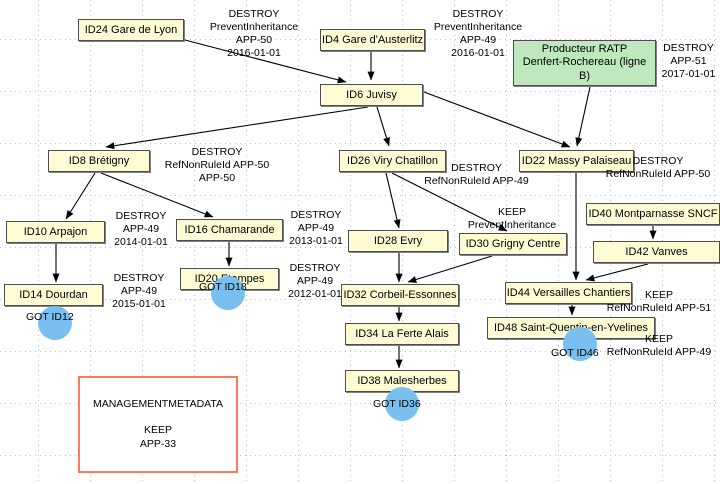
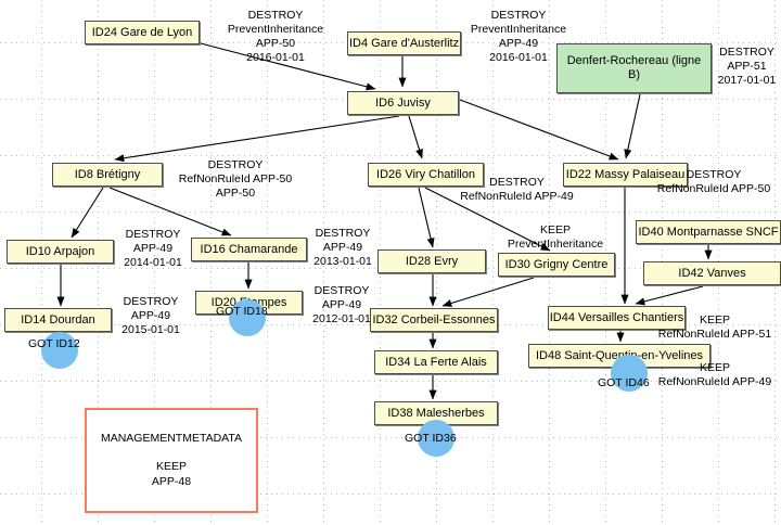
  ID24 Gare de Lyon
  ID4 Gare d'Austerlitz
- Producteur RATP
  Denfert-Rochereau (ligne B)
  ID6 Juvisy
  ID8 Brétigny
  ID26 Viry Chatillon
  ID22 Massy Palaiseau
  ID10 Arpajon
  ID16 Chamarande
  ID40 Montparnasse SNCF
  ID28 Evry
  ID30 Grigny Centre
  ID42 Vanves
  ID14 Dourdan
  ID20mpes
  ID32 Corbeil-Essonnes
  ID44 Versailles Chantiers
  ID34 La Ferte Alais
  ID48 Saint-Que-en-Yvelines
  ID38 Malesherbes
  DESTROY
  PreventInheritance
  APP-50
  2016-01-01
  DESTROY
  PreventInheritance
  APP-49
  2016-01-01
  DESTROY
  APP-51
  2017-01-01
  DESTROY
  RefNonRuleId APP-50
  APP-50
  DESTROY
  RefNonRuleId APP-49
  DESTROY
  RefNonRuleId APP-50
  DESTROY
  APP-49
  2014-01-01
  DESTROY
  APP-49
  2013-01-01
  KEEP
  PreventInheritance
  DESTROY
  APP-49
  2015-01-01
  DESTROY
  APP-49
  2012-01-01
  KEEP
  RefNonRuleId APP-51
  KEEP
  RefNonRuleId APP-49
  GOT ID12
  GOT ID18
  GOT ID36
  GOT ID46
  MANAGEMENTMETADATA
  KEEP
- APP-33
+ APP-48
